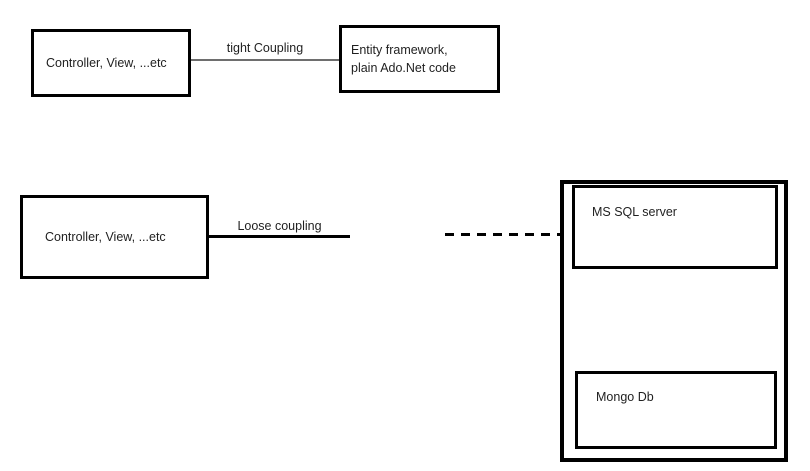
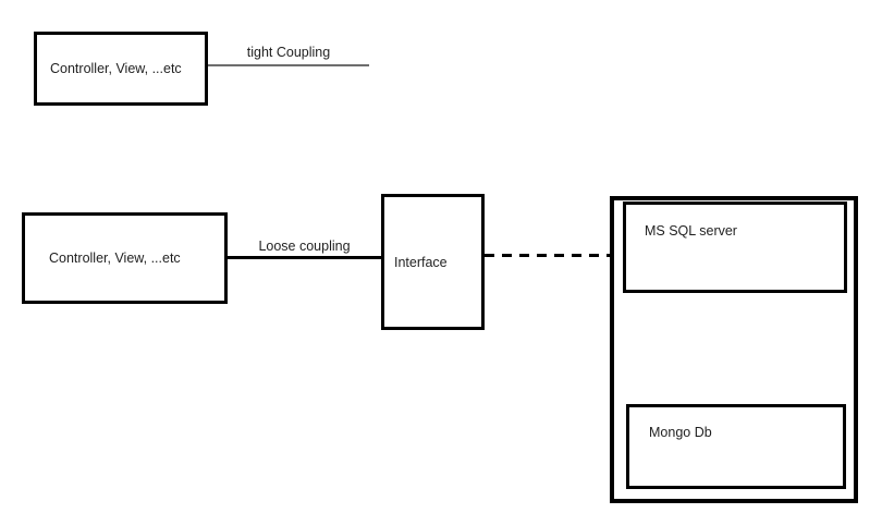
  Controller, View, ...etc
  tight Coupling
- Entity framework,
- plain Ado.Net code
  Controller, View, ...etc
  Loose coupling
+ Interface
  MS SQL server
  Mongo Db
